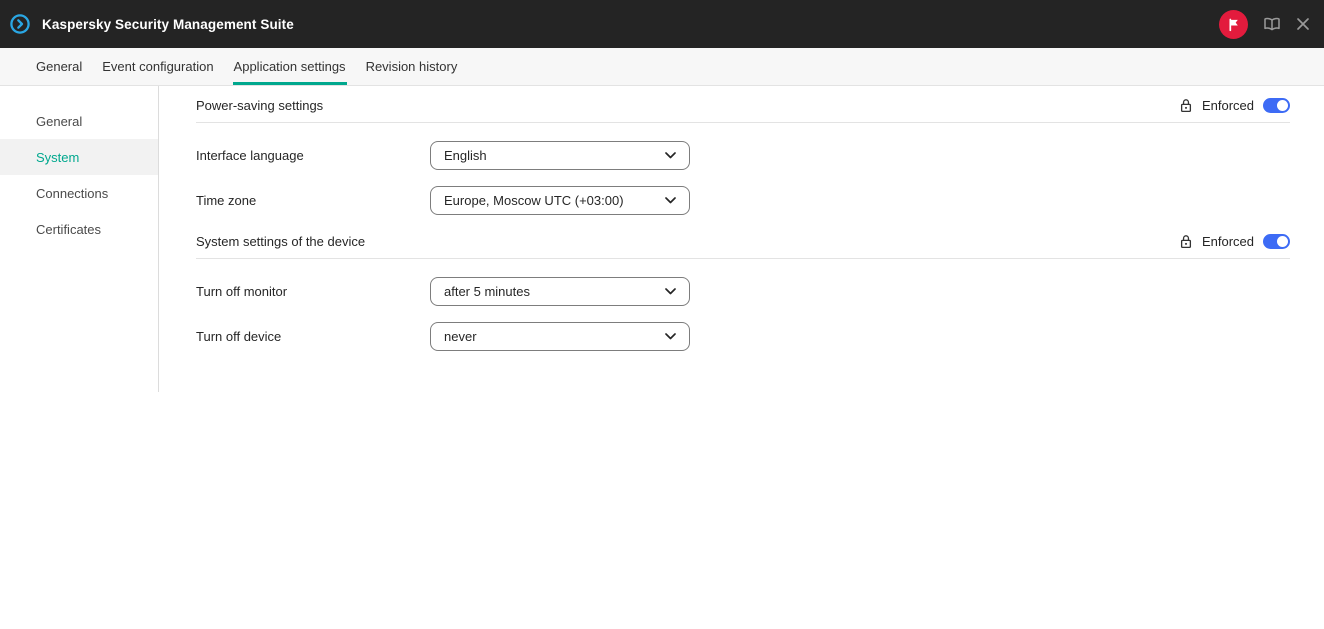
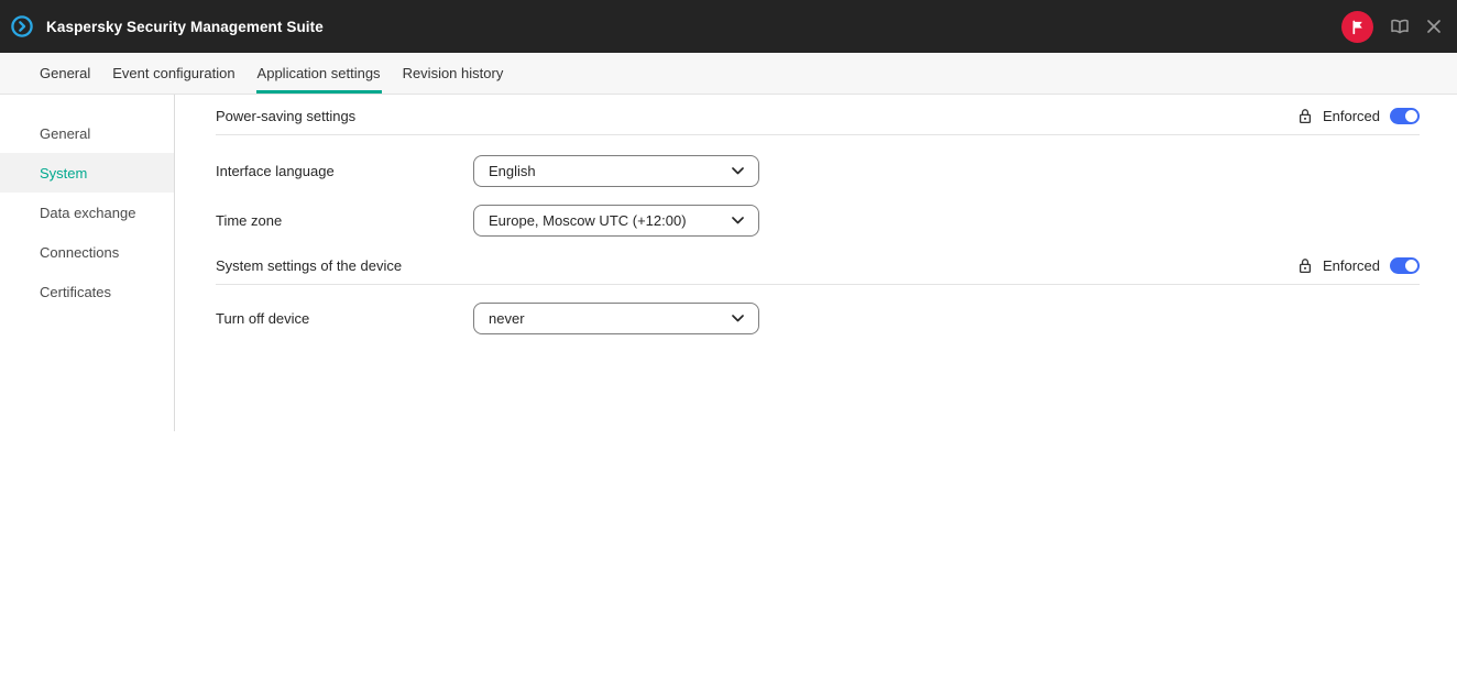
  Kaspersky Security Management Suite
  General
  Event configuration
  Application settings
  Revision history
  General
  System
+ Data exchange
  Connections
  Certificates
  Power-saving settings
  Enforced
  Interface language
  English
  Time zone
- Europe, Moscow UTC (+03:00)
+ Europe, Moscow UTC (+12:00)
  System settings of the device
  Enforced
- Turn off monitor
- after 5 minutes
  Turn off device
  never
